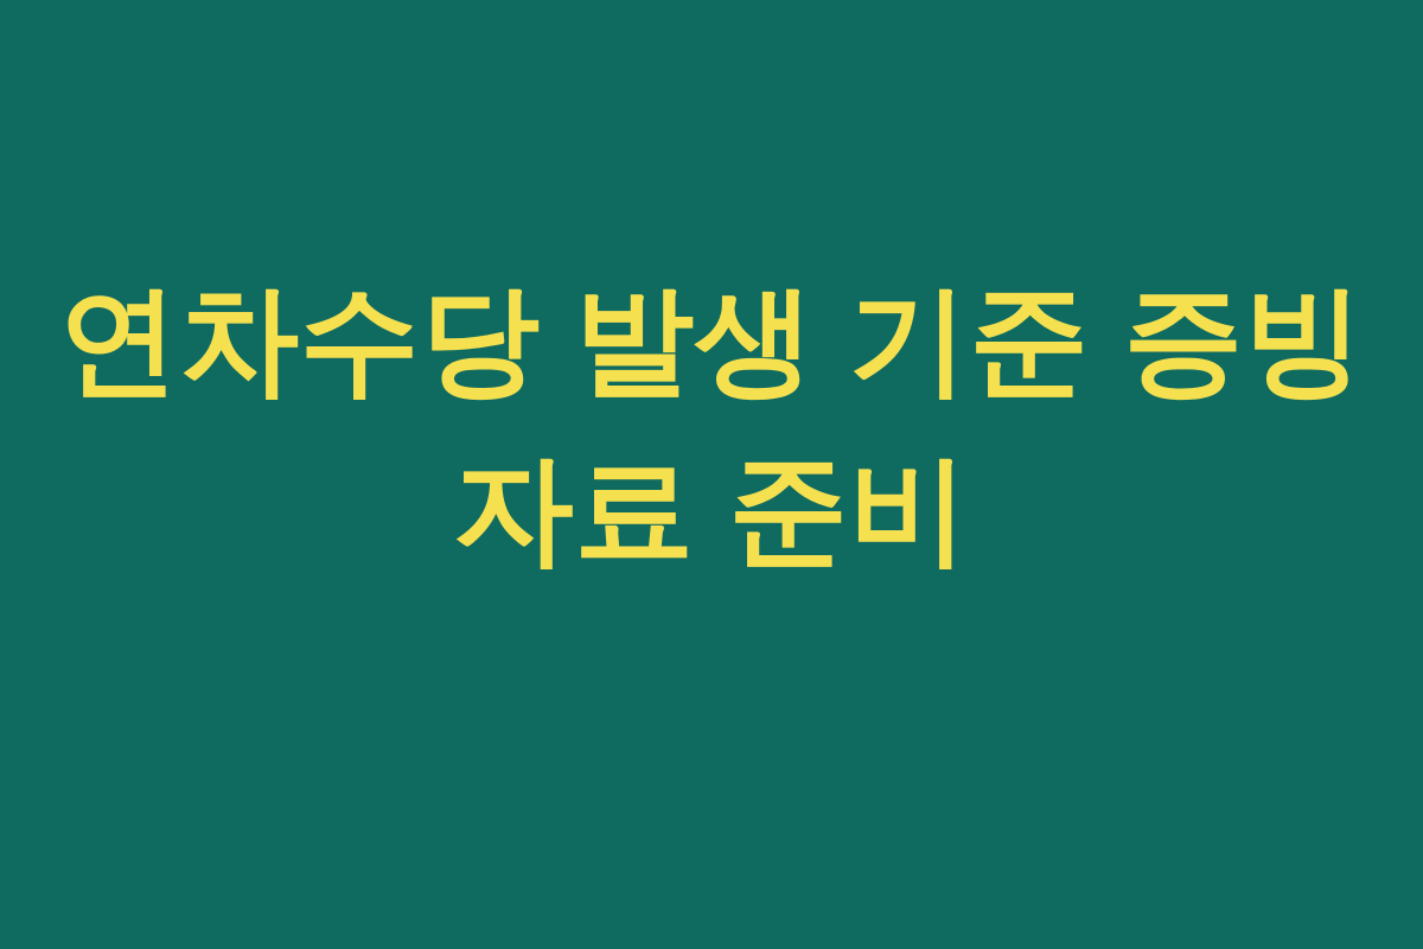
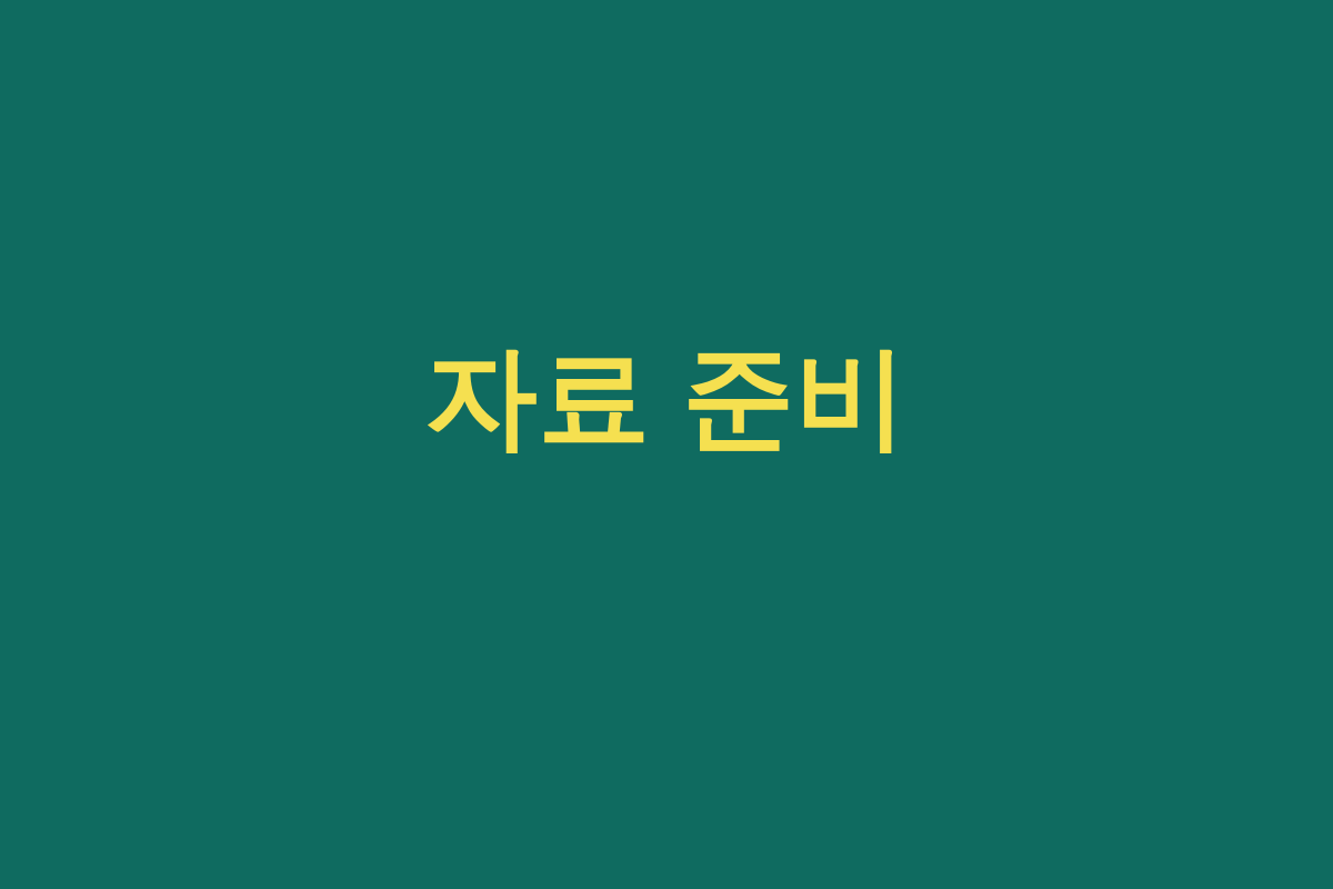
- 연차수당 발생 기준 증빙
  자료 준비
